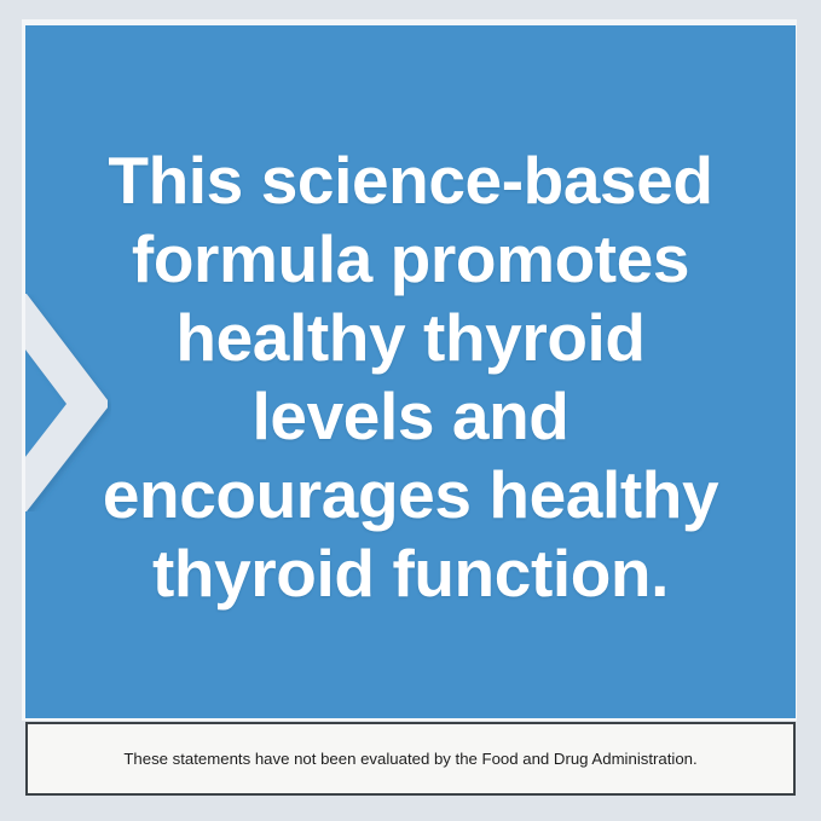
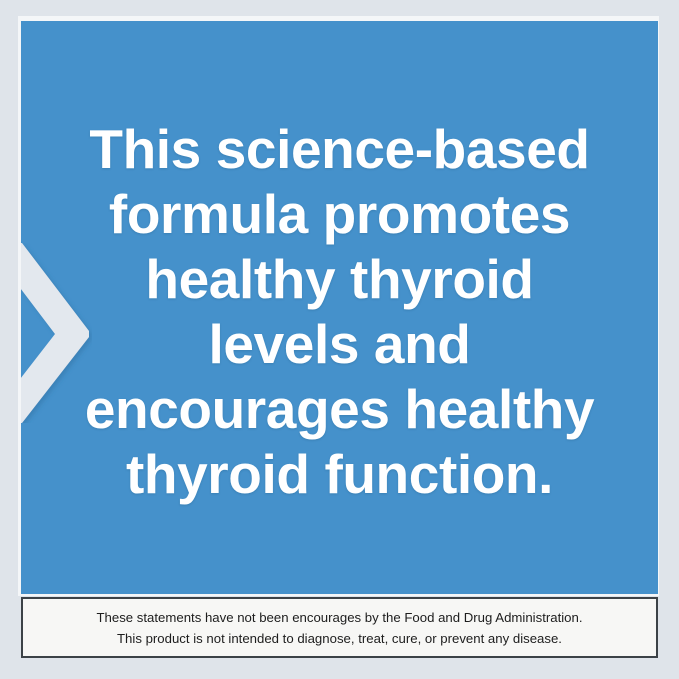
  This science-based
  formula promotes
  healthy thyroid
  levels and
  encourages healthy
  thyroid function.
- These statements have not been evaluated by the Food and Drug Administration.
+ These statements have not been encourages by the Food and Drug Administration.
+ This product is not intended to diagnose, treat, cure, or prevent any disease.
